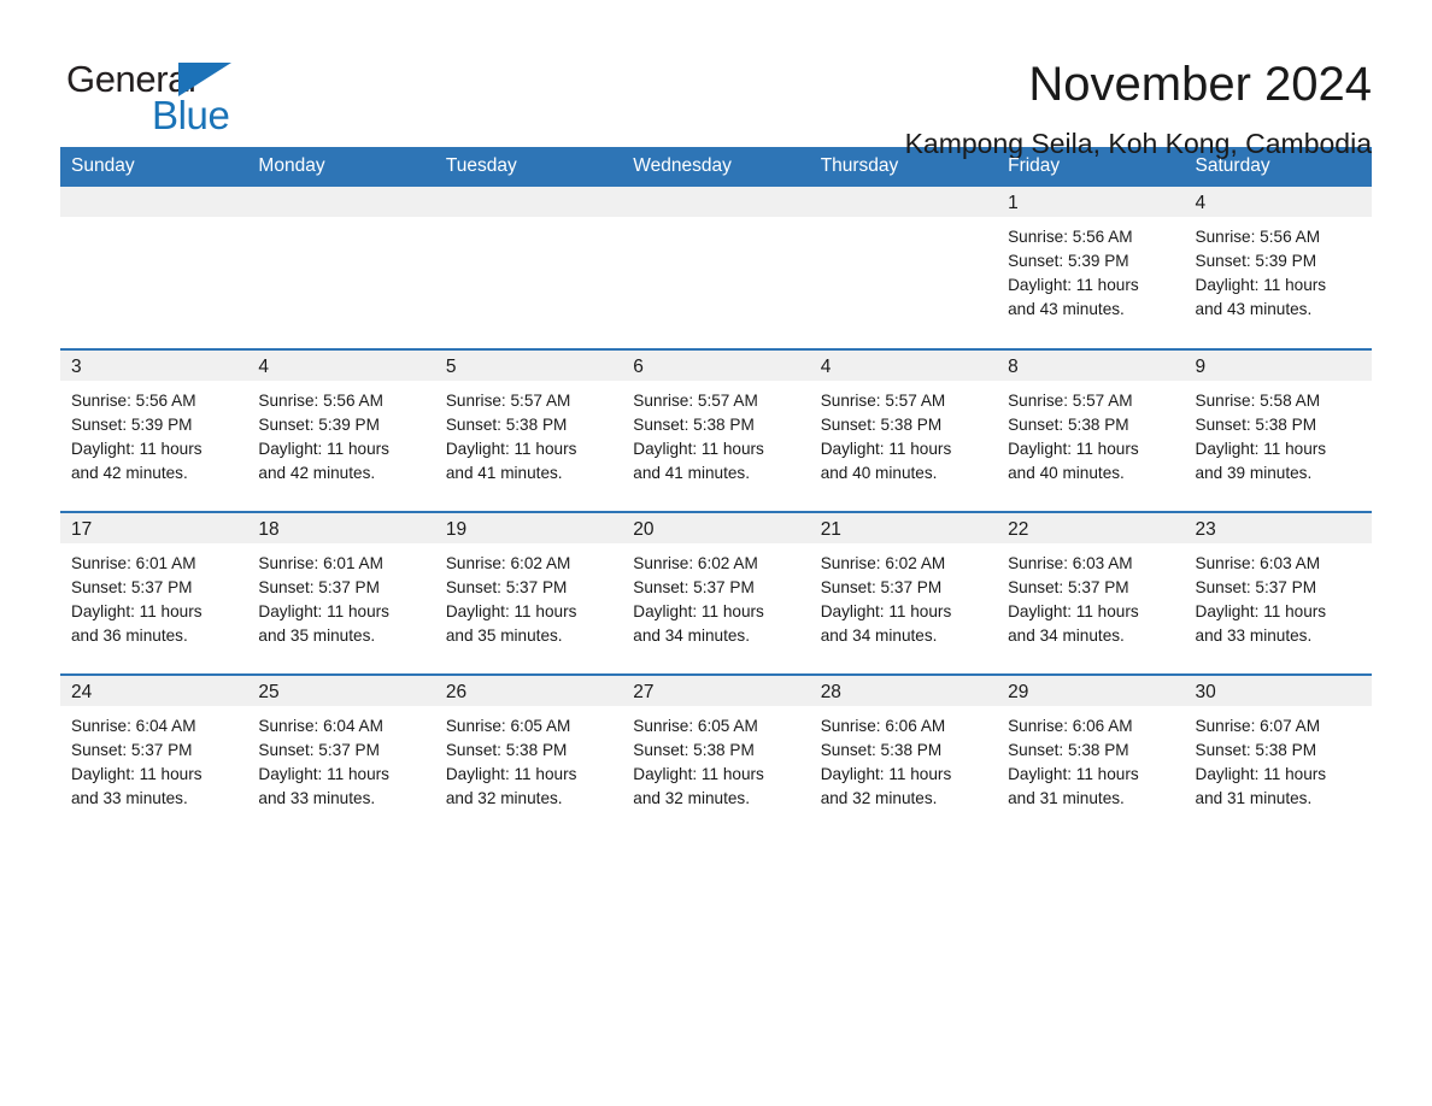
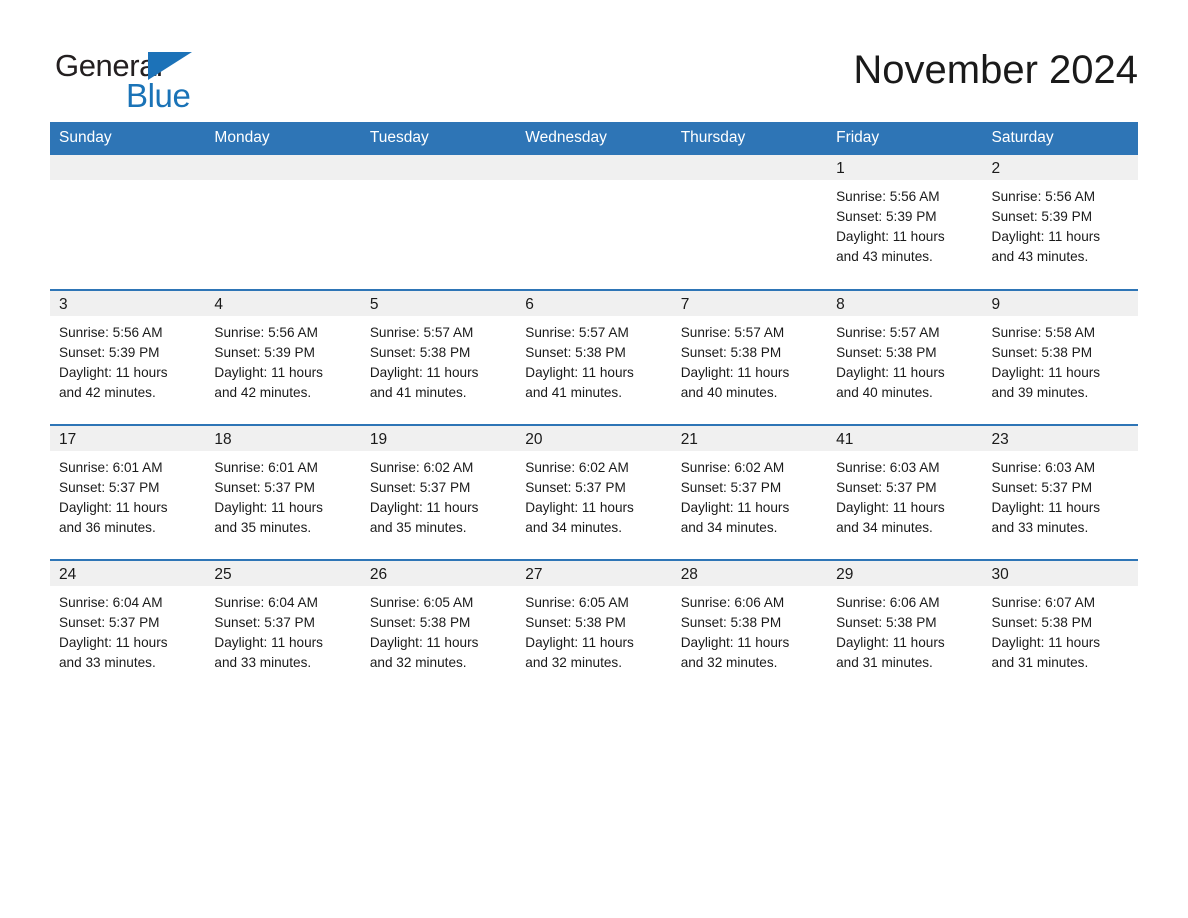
  General
  Blue
  November 2024
- Kampong Seila, Koh Kong, Cambodia
  Sunday	Monday	Tuesday	Wednesday	Thursday	Friday	Saturday
- 					1Sunrise: 5:56 AMSunset: 5:39 PMDaylight: 11 hoursand 43 minutes.	4Sunrise: 5:56 AMSunset: 5:39 PMDaylight: 11 hoursand 43 minutes.
+ 					1Sunrise: 5:56 AMSunset: 5:39 PMDaylight: 11 hoursand 43 minutes.	2Sunrise: 5:56 AMSunset: 5:39 PMDaylight: 11 hoursand 43 minutes.
- 3Sunrise: 5:56 AMSunset: 5:39 PMDaylight: 11 hoursand 42 minutes.	4Sunrise: 5:56 AMSunset: 5:39 PMDaylight: 11 hoursand 42 minutes.	5Sunrise: 5:57 AMSunset: 5:38 PMDaylight: 11 hoursand 41 minutes.	6Sunrise: 5:57 AMSunset: 5:38 PMDaylight: 11 hoursand 41 minutes.	4Sunrise: 5:57 AMSunset: 5:38 PMDaylight: 11 hoursand 40 minutes.	8Sunrise: 5:57 AMSunset: 5:38 PMDaylight: 11 hoursand 40 minutes.	9Sunrise: 5:58 AMSunset: 5:38 PMDaylight: 11 hoursand 39 minutes.
+ 3Sunrise: 5:56 AMSunset: 5:39 PMDaylight: 11 hoursand 42 minutes.	4Sunrise: 5:56 AMSunset: 5:39 PMDaylight: 11 hoursand 42 minutes.	5Sunrise: 5:57 AMSunset: 5:38 PMDaylight: 11 hoursand 41 minutes.	6Sunrise: 5:57 AMSunset: 5:38 PMDaylight: 11 hoursand 41 minutes.	7Sunrise: 5:57 AMSunset: 5:38 PMDaylight: 11 hoursand 40 minutes.	8Sunrise: 5:57 AMSunset: 5:38 PMDaylight: 11 hoursand 40 minutes.	9Sunrise: 5:58 AMSunset: 5:38 PMDaylight: 11 hoursand 39 minutes.
- 17Sunrise: 6:01 AMSunset: 5:37 PMDaylight: 11 hoursand 36 minutes.	18Sunrise: 6:01 AMSunset: 5:37 PMDaylight: 11 hoursand 35 minutes.	19Sunrise: 6:02 AMSunset: 5:37 PMDaylight: 11 hoursand 35 minutes.	20Sunrise: 6:02 AMSunset: 5:37 PMDaylight: 11 hoursand 34 minutes.	21Sunrise: 6:02 AMSunset: 5:37 PMDaylight: 11 hoursand 34 minutes.	22Sunrise: 6:03 AMSunset: 5:37 PMDaylight: 11 hoursand 34 minutes.	23Sunrise: 6:03 AMSunset: 5:37 PMDaylight: 11 hoursand 33 minutes.
+ 17Sunrise: 6:01 AMSunset: 5:37 PMDaylight: 11 hoursand 36 minutes.	18Sunrise: 6:01 AMSunset: 5:37 PMDaylight: 11 hoursand 35 minutes.	19Sunrise: 6:02 AMSunset: 5:37 PMDaylight: 11 hoursand 35 minutes.	20Sunrise: 6:02 AMSunset: 5:37 PMDaylight: 11 hoursand 34 minutes.	21Sunrise: 6:02 AMSunset: 5:37 PMDaylight: 11 hoursand 34 minutes.	41Sunrise: 6:03 AMSunset: 5:37 PMDaylight: 11 hoursand 34 minutes.	23Sunrise: 6:03 AMSunset: 5:37 PMDaylight: 11 hoursand 33 minutes.
  24Sunrise: 6:04 AMSunset: 5:37 PMDaylight: 11 hoursand 33 minutes.	25Sunrise: 6:04 AMSunset: 5:37 PMDaylight: 11 hoursand 33 minutes.	26Sunrise: 6:05 AMSunset: 5:38 PMDaylight: 11 hoursand 32 minutes.	27Sunrise: 6:05 AMSunset: 5:38 PMDaylight: 11 hoursand 32 minutes.	28Sunrise: 6:06 AMSunset: 5:38 PMDaylight: 11 hoursand 32 minutes.	29Sunrise: 6:06 AMSunset: 5:38 PMDaylight: 11 hoursand 31 minutes.	30Sunrise: 6:07 AMSunset: 5:38 PMDaylight: 11 hoursand 31 minutes.
